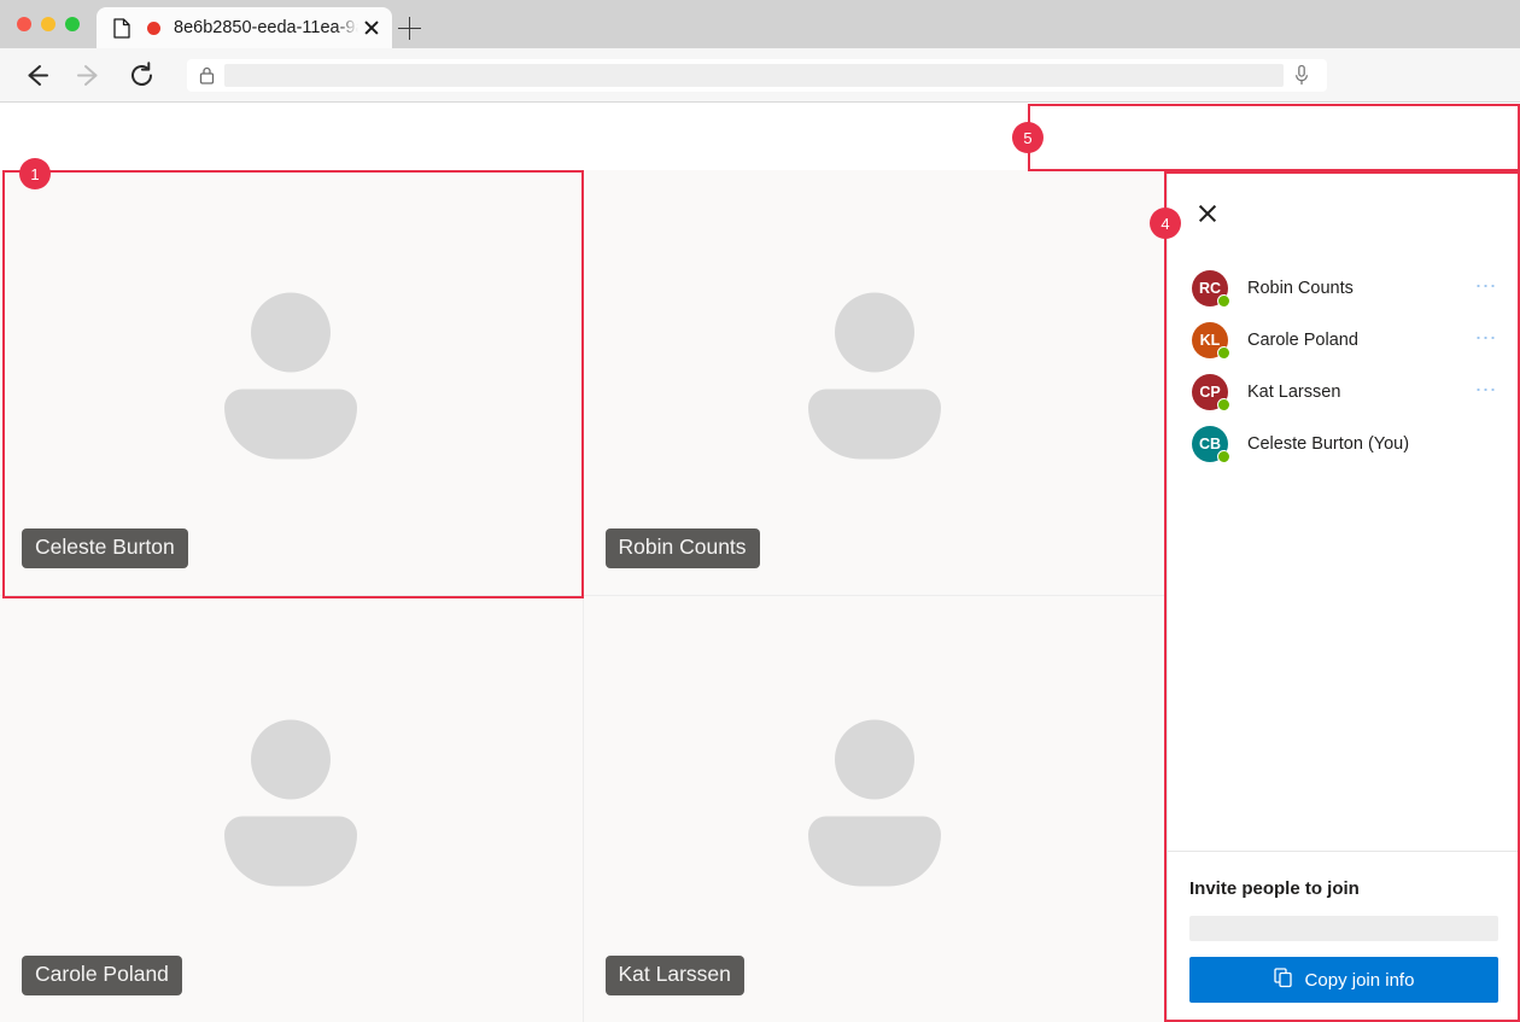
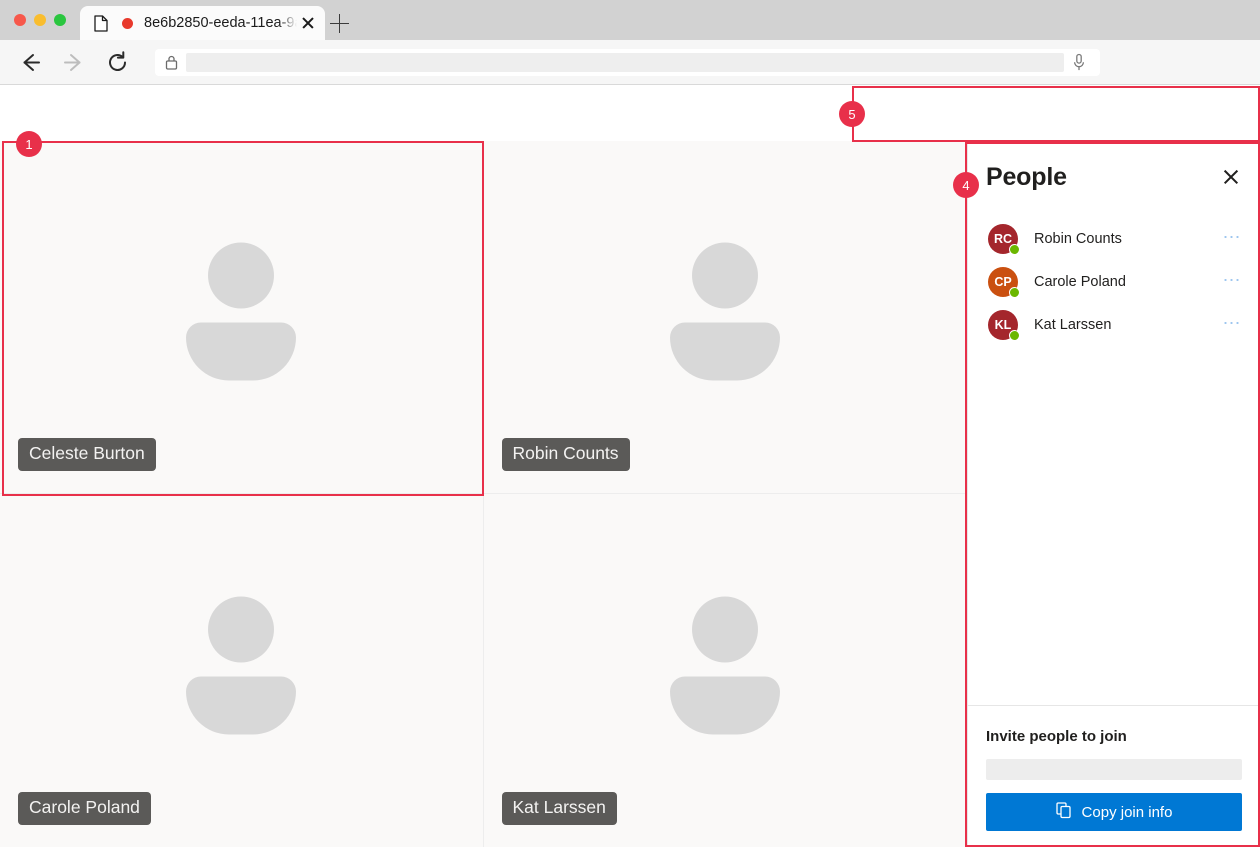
  8e6b2850-eeda-11ea-9
  Celeste Burton
  Robin Counts
  Carole Poland
  Kat Larssen
+ People
  RC
  Robin Counts
  ⋯
- KL
+ CP
  Carole Poland
  ⋯
- CP
+ KL
  Kat Larssen
  ⋯
- CB
- Celeste Burton (You)
  Invite people to join
  Copy join info
  1
  5
  4
